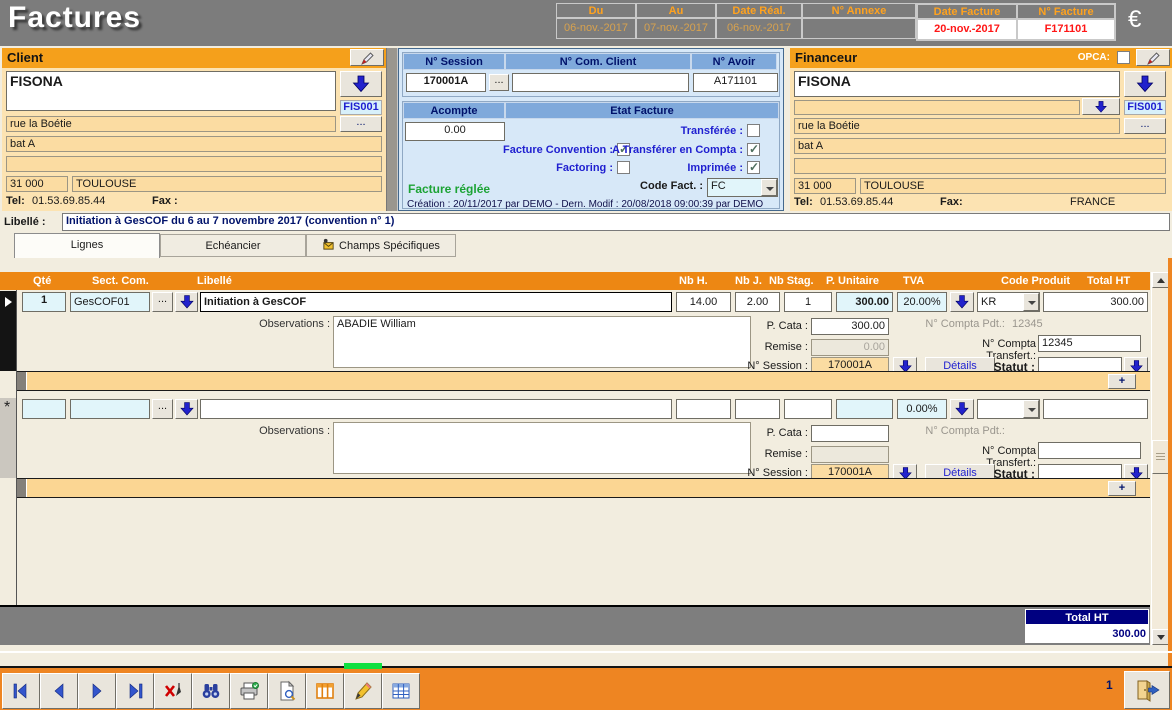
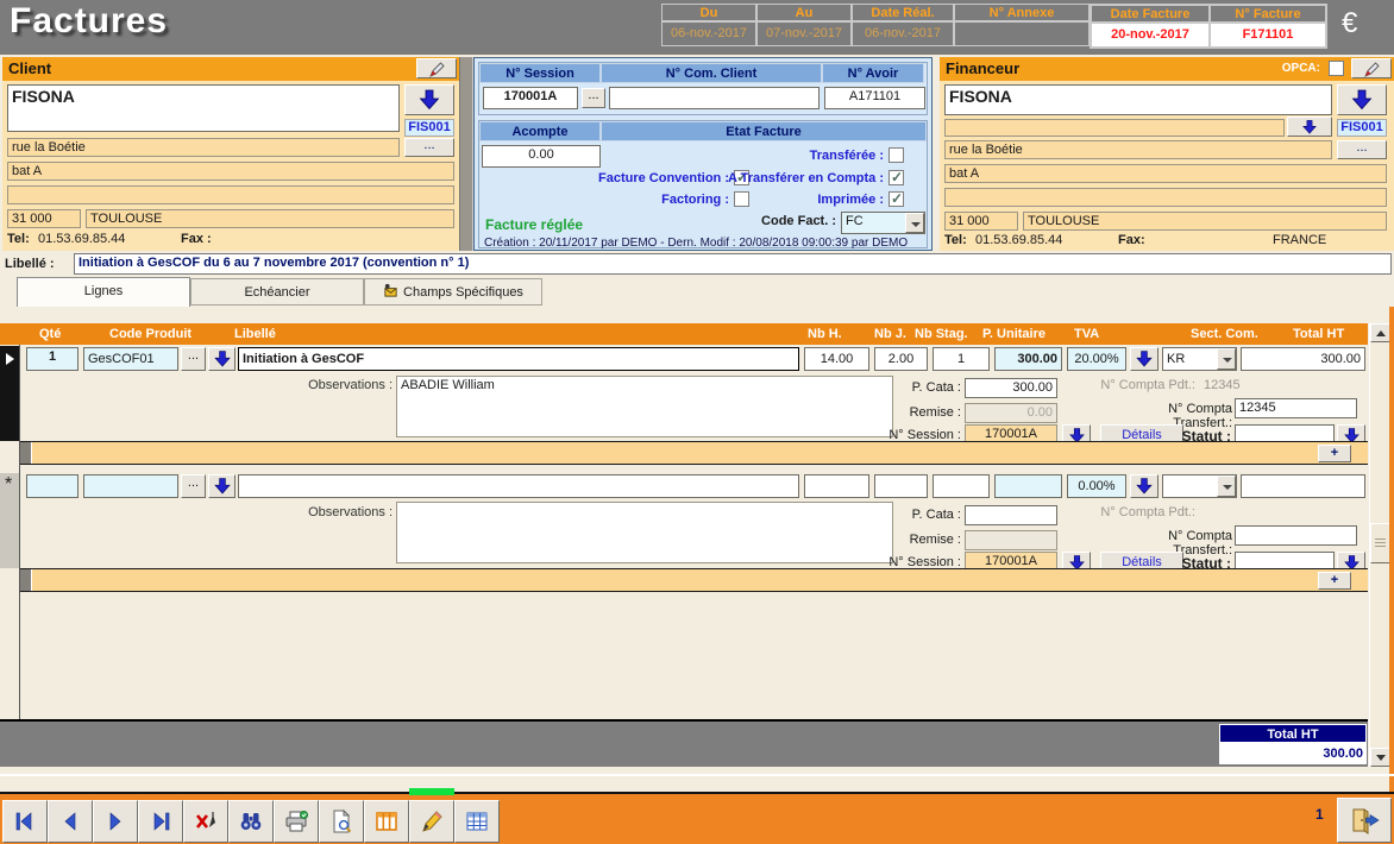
  Factures
  Du
  Au
  Date Réal.
  N° Annexe
  06-nov.-2017
  07-nov.-2017
  06-nov.-2017
  Date Facture
  N° Facture
  20-nov.-2017
  F171101
  €
  Client
  FISONA
  FIS001
  rue la Boétie
  ...
  bat A
  31 000
  TOULOUSE
  Tel:
  01.53.69.85.44
  Fax :
  N° Session
  N° Com. Client
  N° Avoir
  170001A
  ...
  A171101
  Acompte
  Etat Facture
  0.00
  Transférée :
  Facture Convention :
  A Transférer en Compta :
  Factoring :
  Imprimée :
  Facture réglée
  Code Fact. :
  FC
  Création : 20/11/2017 par DEMO - Dern. Modif : 20/08/2018 09:00:39 par DEMO
  Financeur
  OPCA:
  FISONA
  FIS001
  rue la Boétie
  ...
  bat A
  31 000
  TOULOUSE
  Tel:
  01.53.69.85.44
  Fax:
  FRANCE
  Libellé :
  Initiation à GesCOF du 6 au 7 novembre 2017 (convention n° 1)
  Lignes
  Echéancier
  Champs Spécifiques
  Qté
- Sect. Com.
+ Code Produit
  Libellé
  Nb H.
  Nb J.
  Nb Stag.
  P. Unitaire
  TVA
- Code Produit
+ Sect. Com.
  Total HT
  1
  GesCOF01
  ...
  Initiation à GesCOF
  14.00
  2.00
  1
  300.00
  20.00%
  KR
  300.00
  Observations :
  ABADIE William
  N° Compta Pdt.:
  12345
  P. Cata :
  300.00
  Remise :
  0.00
  N° Compta Transfert.:
  12345
  N° Session :
  170001A
  Détails
  Statut :
  +
  ...
  0.00%
  Observations :
  N° Compta Pdt.:
  P. Cata :
  Remise :
  N° Compta Transfert.:
  N° Session :
  170001A
  Détails
  Statut :
  +
  Total HT
  300.00
  1
